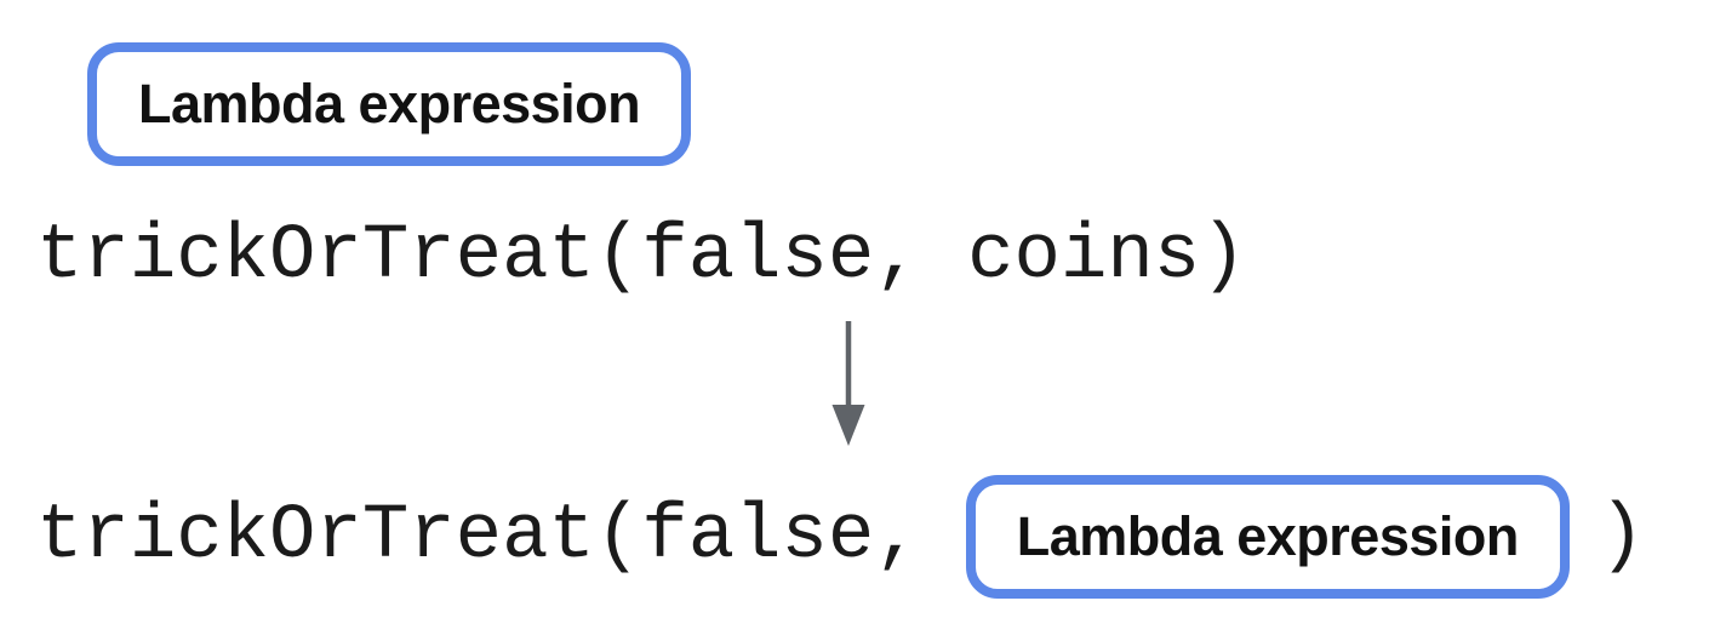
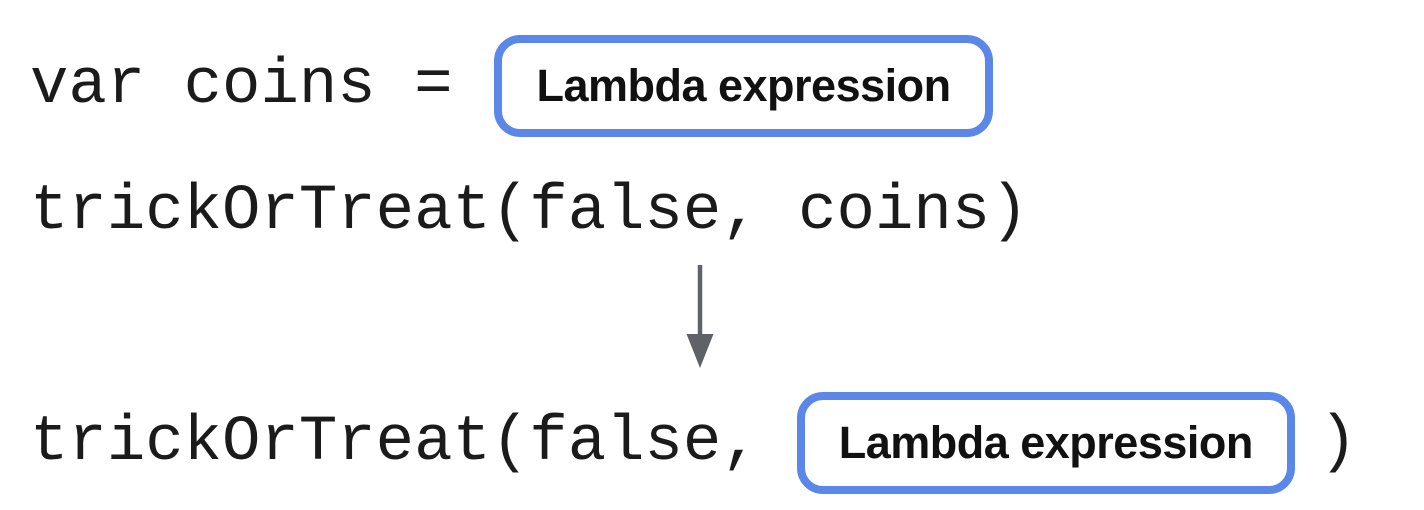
+ var coins =
  Lambda expression
  trickOrTreat(false, coins)
  trickOrTreat(false,
  Lambda expression
  )
